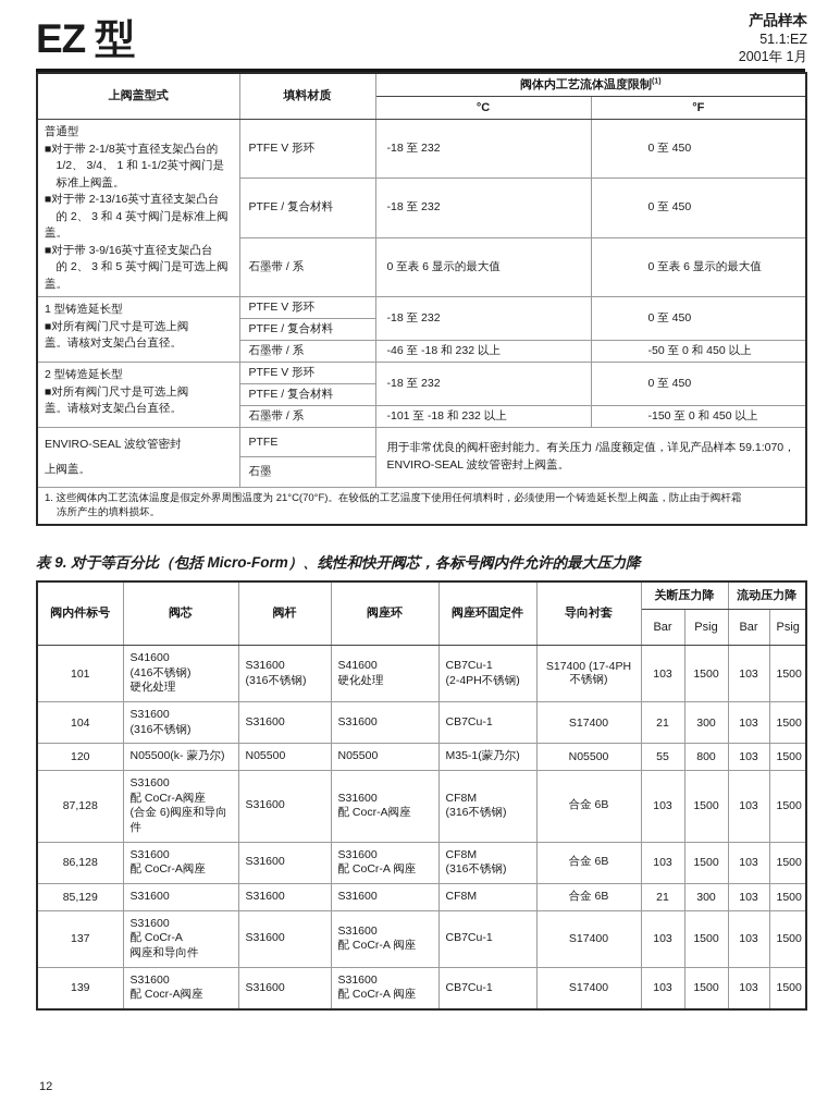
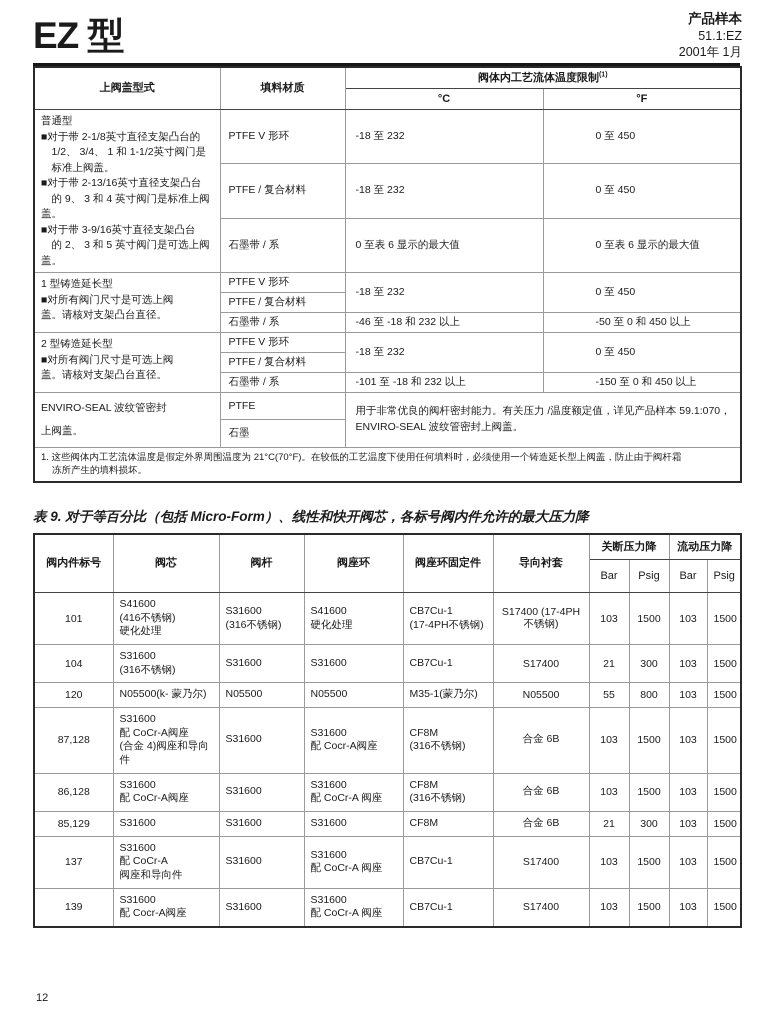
  EZ 型
  产品样本
  51.1:EZ
  2001年 1月
  上阀盖型式	填料材质	阀体内工艺流体温度限制
  °C	°F
- 普通型 ■对于带 2-1/8英寸直径支架凸台的 1/2、 3/4、 1 和 1-1/2英寸阀门是 标准上阀盖。 ■对于带 2-13/16英寸直径支架凸台 的 2、 3 和 4 英寸阀门是标准上阀盖。 ■对于带 3-9/16英寸直径支架凸台 的 2、 3 和 5 英寸阀门是可选上阀盖。	PTFE V 形环	-18 至 232	0 至 450
+ 普通型 ■对于带 2-1/8英寸直径支架凸台的 1/2、 3/4、 1 和 1-1/2英寸阀门是 标准上阀盖。 ■对于带 2-13/16英寸直径支架凸台 的 9、 3 和 4 英寸阀门是标准上阀盖。 ■对于带 3-9/16英寸直径支架凸台 的 2、 3 和 5 英寸阀门是可选上阀盖。	PTFE V 形环	-18 至 232	0 至 450
  PTFE / 复合材料	-18 至 232	0 至 450
  石墨带 / 系	0 至表 6 显示的最大值	0 至表 6 显示的最大值
  1 型铸造延长型 ■对所有阀门尺寸是可选上阀 盖。请核对支架凸台直径。	PTFE V 形环	-18 至 232	0 至 450
  PTFE / 复合材料
  石墨带 / 系	-46 至 -18 和 232 以上	-50 至 0 和 450 以上
  2 型铸造延长型 ■对所有阀门尺寸是可选上阀 盖。请核对支架凸台直径。	PTFE V 形环	-18 至 232	0 至 450
  PTFE / 复合材料
  石墨带 / 系	-101 至 -18 和 232 以上	-150 至 0 和 450 以上
  ENVIRO-SEAL 波纹管密封 上阀盖。	PTFE	用于非常优良的阀杆密封能力。有关压力 /温度额定值，详见产品样本 59.1:070， ENVIRO-SEAL 波纹管密封上阀盖。
  石墨
  1. 这些阀体内工艺流体温度是假定外界周围温度为 21°C(70°F)。在较低的工艺温度下使用任何填料时，必须使用一个铸造延长型上阀盖，防止由于阀杆霜 冻所产生的填料损坏。
  表 9. 对于等百分比（包括 Micro-Form）、线性和快开阀芯，各标号阀内件允许的最大压力降
  阀内件标号	阀芯	阀杆	阀座环	阀座环固定件	导向衬套	关断压力降	流动压力降
  Bar	Psig	Bar	Psig
- 101	S41600 (416不锈钢) 硬化处理	S31600 (316不锈钢)	S41600 硬化处理	CB7Cu-1 (2-4PH不锈钢)	S17400 (17-4PH不锈钢)	103	1500	103	1500
+ 101	S41600 (416不锈钢) 硬化处理	S31600 (316不锈钢)	S41600 硬化处理	CB7Cu-1 (17-4PH不锈钢)	S17400 (17-4PH不锈钢)	103	1500	103	1500
  104	S31600 (316不锈钢)	S31600	S31600	CB7Cu-1	S17400	21	300	103	1500
  120	N05500(k- 蒙乃尔)	N05500	N05500	M35-1(蒙乃尔)	N05500	55	800	103	1500
- 87,128	S31600 配 CoCr-A阀座 (合金 6)阀座和导向件	S31600	S31600 配 Cocr-A阀座	CF8M (316不锈钢)	合金 6B	103	1500	103	1500
+ 87,128	S31600 配 CoCr-A阀座 (合金 4)阀座和导向件	S31600	S31600 配 Cocr-A阀座	CF8M (316不锈钢)	合金 6B	103	1500	103	1500
  86,128	S31600 配 CoCr-A阀座	S31600	S31600 配 CoCr-A 阀座	CF8M (316不锈钢)	合金 6B	103	1500	103	1500
  85,129	S31600	S31600	S31600	CF8M	合金 6B	21	300	103	1500
  137	S31600 配 CoCr-A 阀座和导向件	S31600	S31600 配 CoCr-A 阀座	CB7Cu-1	S17400	103	1500	103	1500
  139	S31600 配 Cocr-A阀座	S31600	S31600 配 CoCr-A 阀座	CB7Cu-1	S17400	103	1500	103	1500
  12
